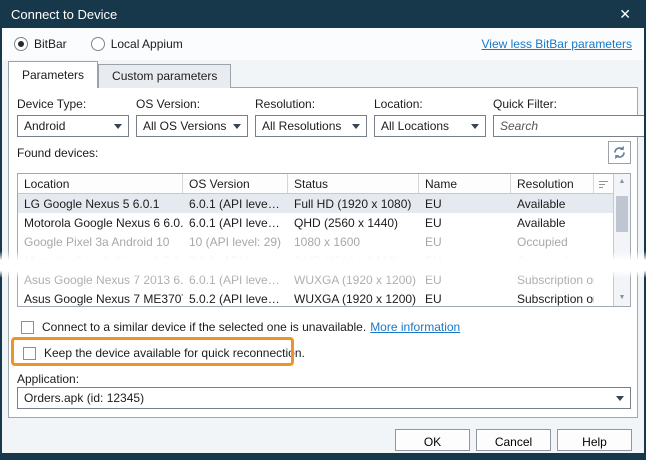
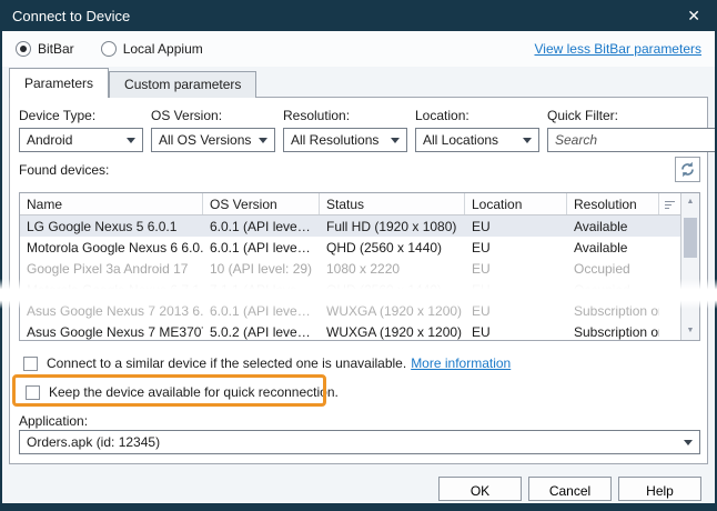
  Connect to Device
  ✕
  BitBar
  Local Appium
  View less BitBar parameters
  Parameters
  Custom parameters
  Device Type:
  Android
  OS Version:
  All OS Versions
  Resolution:
  All Resolutions
  Location:
  All Locations
  Quick Filter:
  Search
  Found devices:
- Location
+ Name
  OS Version
  Status
- Name
+ Location
  Resolution
  LG Google Nexus 5 6.0.1
  6.0.1 (API leve…
  Full HD (1920 x 1080)
  EU
  Available
  Motorola Google Nexus 6 6.0.
  6.0.1 (API leve…
  QHD (2560 x 1440)
  EU
  Available
- Google Pixel 3a Android 10
+ Google Pixel 3a Android 17
  10 (API level: 29)
- 1080 x 1600
+ 1080 x 2220
  EU
  Occupied
  Asus Google Nexus 7 2013 6.
  6.0.1 (API leve…
  WUXGA (1920 x 1200)
  EU
  Subscription o
  Asus Google Nexus 7 ME370
  5.0.2 (API leve…
  WUXGA (1920 x 1200)
  EU
  Subscription o
  Connect to a similar device if the selected one is unavailable.
  More information
  Keep the device available for quick reconnection.
  Application:
  Orders.apk (id: 12345)
  OK
  Cancel
  Help
